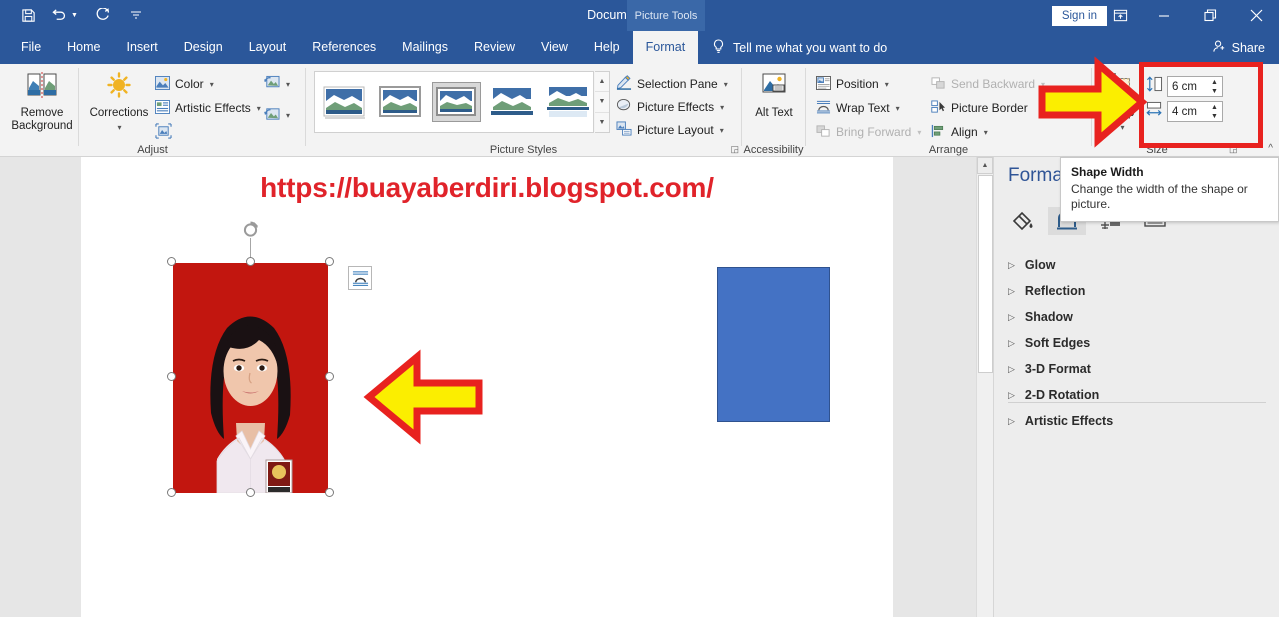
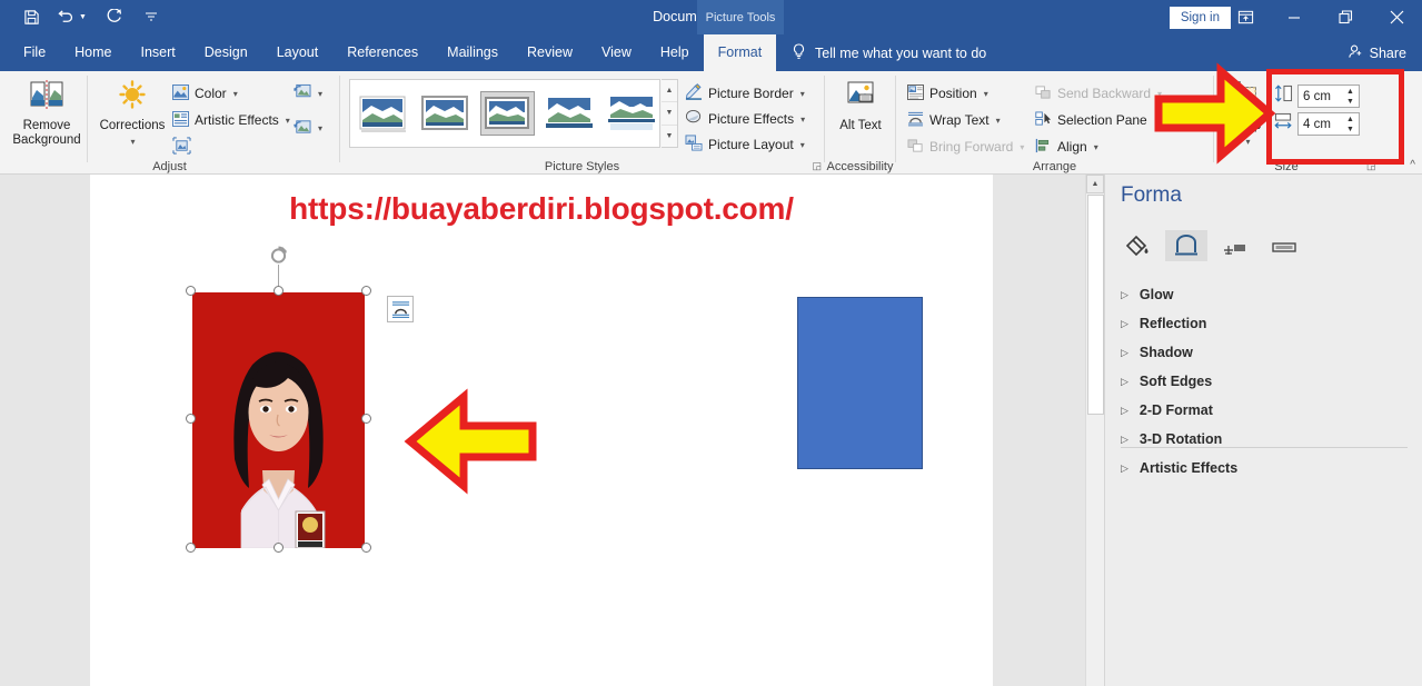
  Picture Tools
  Sign in
  File
  Home
  Insert
  Design
  Layout
  References
  Mailings
  Review
  View
  Help
  Format
  Tell me what you want to do
  Share
  Remove Background
  Corrections
  ▾
  Color
  ▾
  Artistic Effects
  ▾
  ▾
  ▾
  Adjust
- Selection Pane
+ Picture Border
  ▾
  Picture Effects
  ▾
  Picture Layout
  ▾
  Picture Styles
  ◲
  Alt Text
  Accessibility
  Position
  ▾
  Wrap Text
  ▾
  Bring Forward
  ▾
  Send Backward
  ▾
- Picture Border
+ Selection Pane
  Align
  ▾
  Arrange
  ▾
  6 cm
  4 cm
  Size
  ◲
  ^
  https://buayaberdiri.blogspot.com/
  Forma
  ▷
  Glow
  ▷
  Reflection
  ▷
  Shadow
  ▷
  Soft Edges
  ▷
- 3-D Format
+ 2-D Format
  ▷
- 2-D Rotation
+ 3-D Rotation
  ▷
  Artistic Effects
- Shape Width
- Change the width of the shape or picture.
